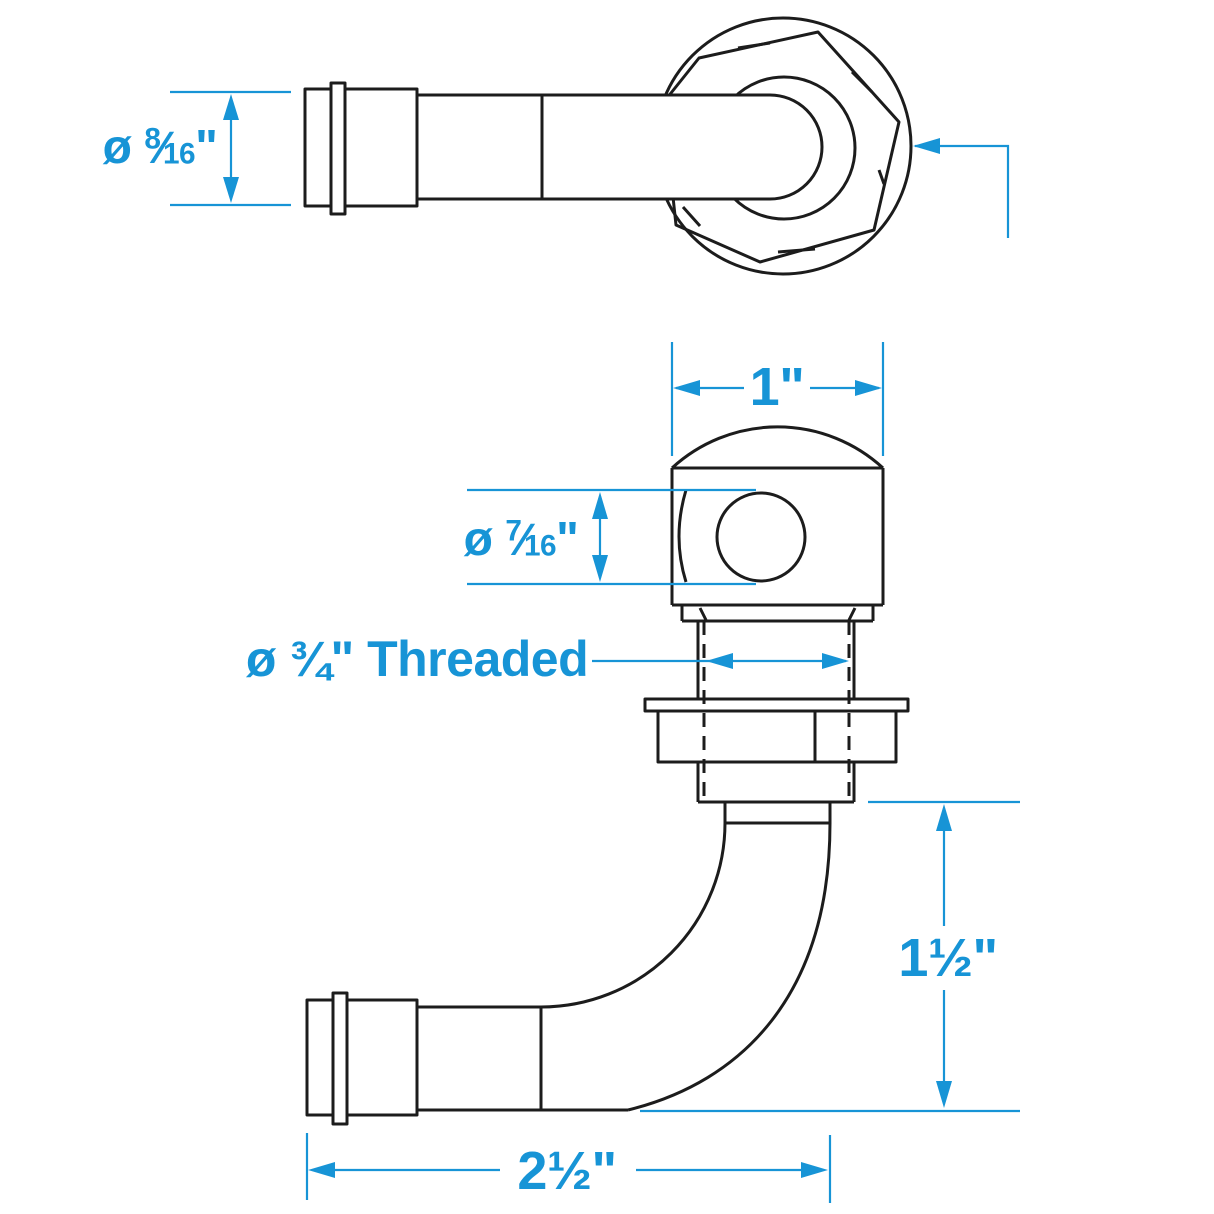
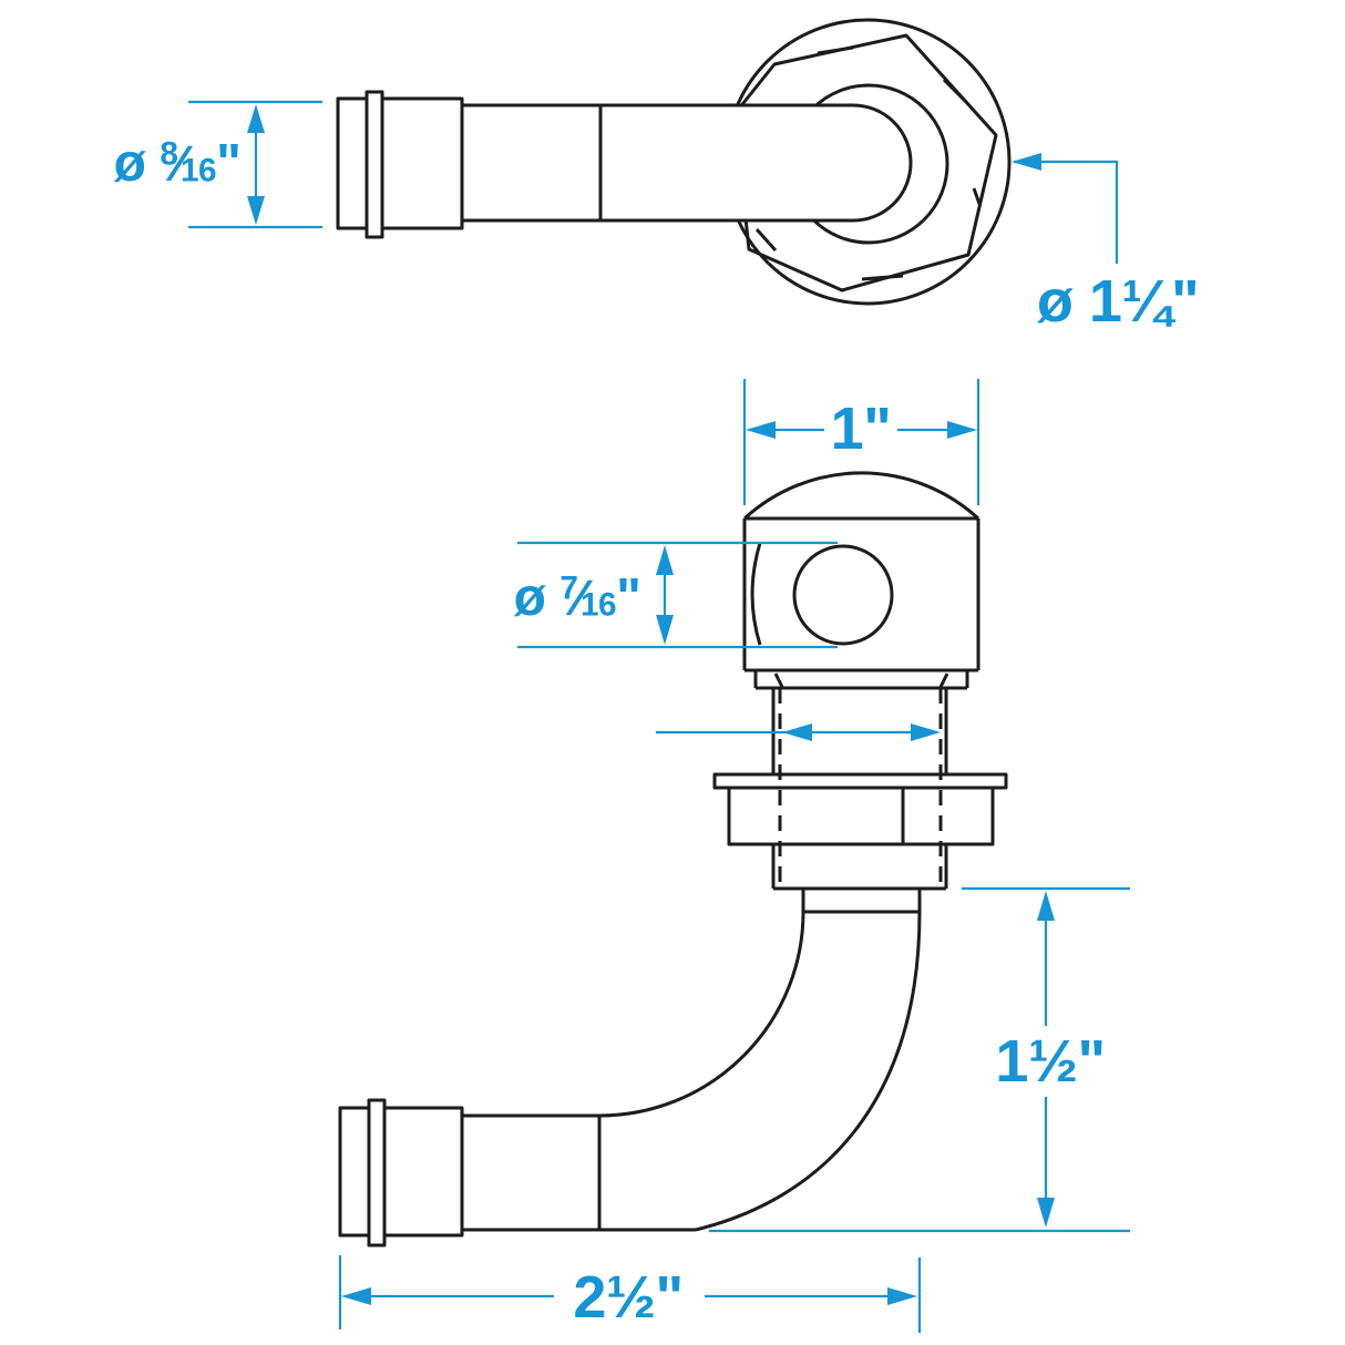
  ø 8⁄16"
+ ø 1¼"
  1"
  ø 7⁄16"
- ø ¾" Threaded
  1½"
  2½"
